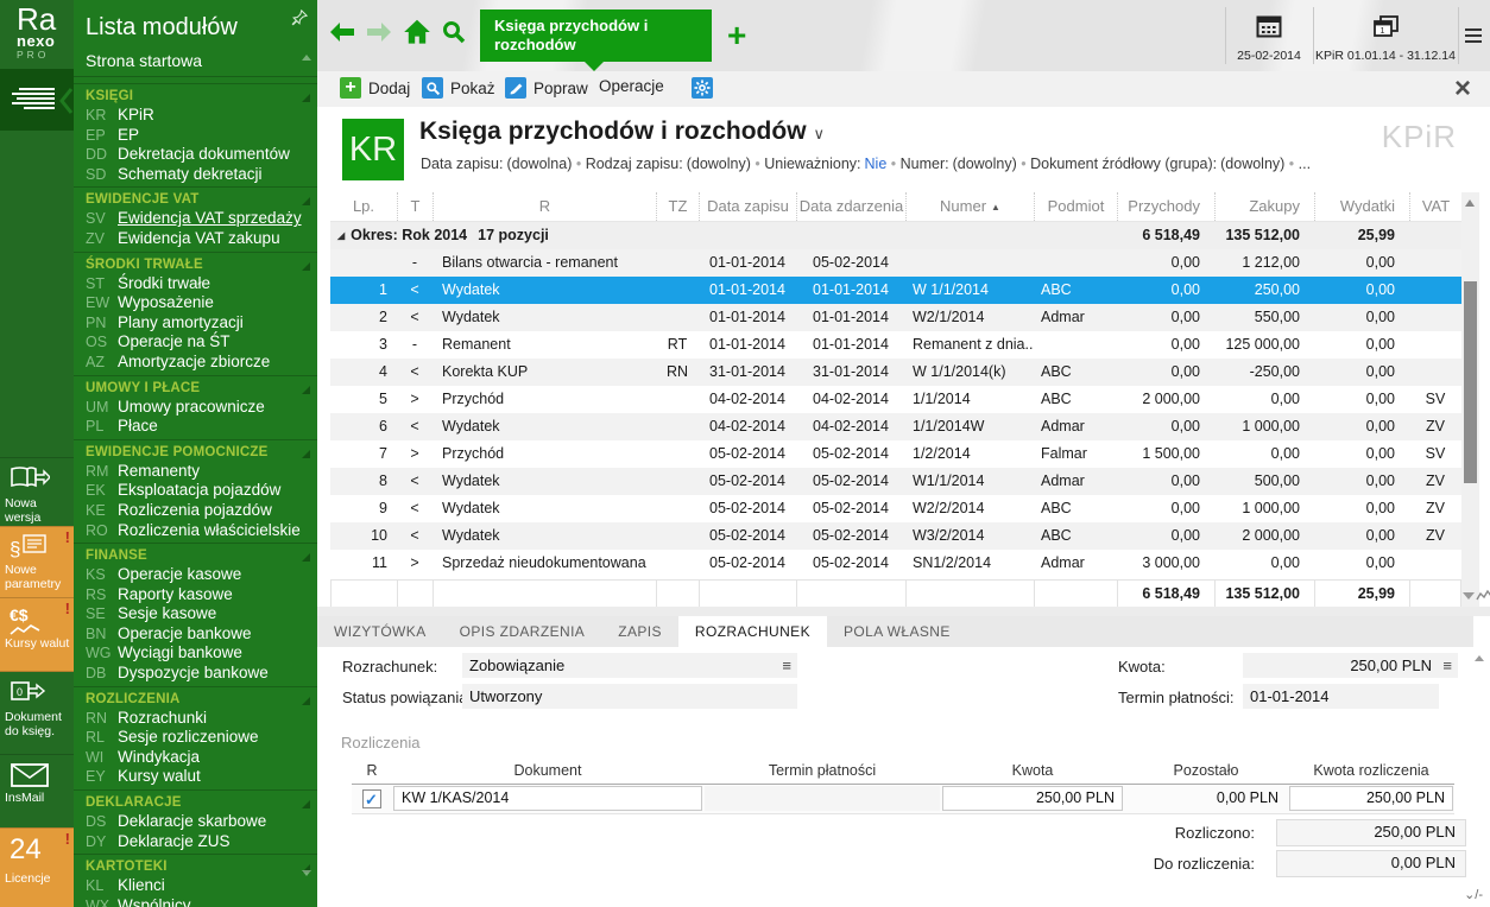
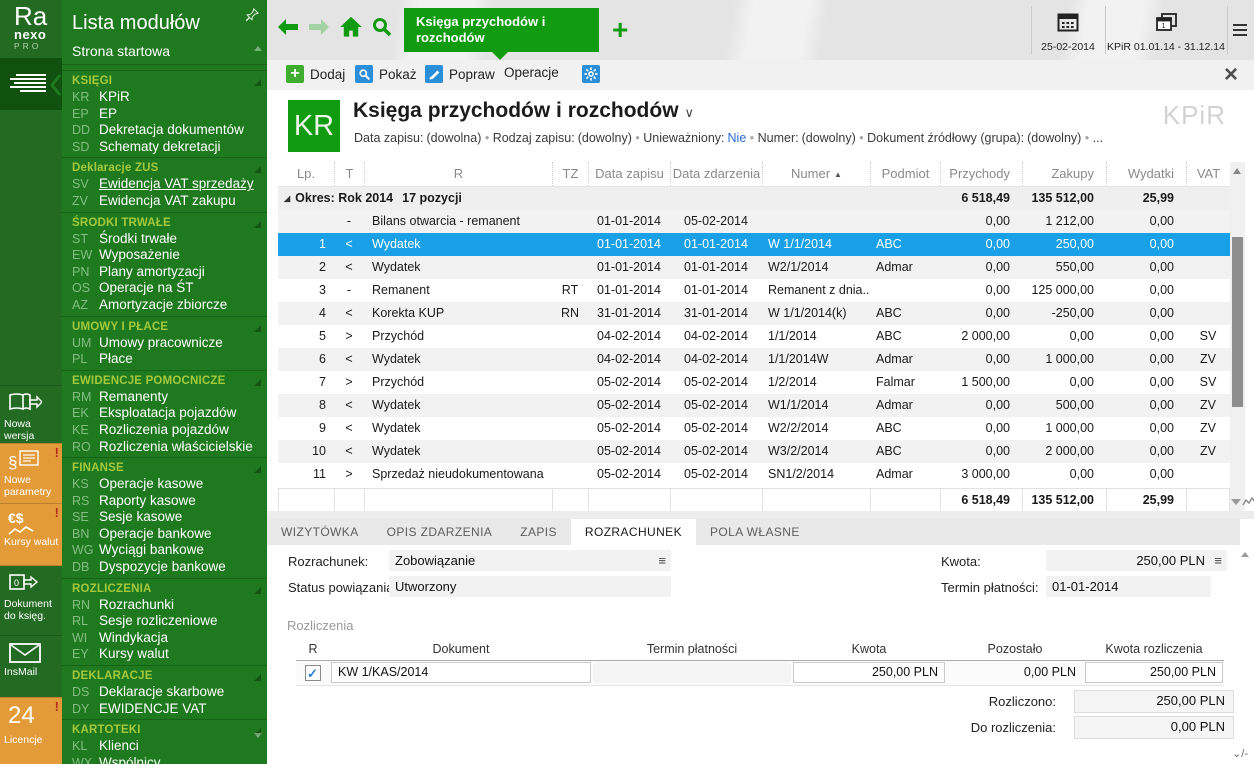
  Ra
  nexo
  PRO
  Nowa wersja
  !
  §
  Nowe parametry
  !
  €$
  Kursy walut
  0
  Dokument do księg.
  InsMail
  !
  24
  Licencje
  Lista modułów
  Strona startowa
  KSIĘGI
  KR KPiR
  EP EP
  DD Dekretacja dokumentów
  SD Schematy dekretacji
- EWIDENCJE VAT
+ Deklaracje ZUS
  SV Ewidencja VAT sprzedaży
  ZV Ewidencja VAT zakupu
  ŚRODKI TRWAŁE
  ST Środki trwałe
  EW Wyposażenie
  PN Plany amortyzacji
  OS Operacje na ŚT
  AZ Amortyzacje zbiorcze
  UMOWY I PŁACE
  UM Umowy pracownicze
  PL Płace
  EWIDENCJE POMOCNICZE
  RM Remanenty
  EK Eksploatacja pojazdów
  KE Rozliczenia pojazdów
  RO Rozliczenia właścicielskie
  FINANSE
  KS Operacje kasowe
  RS Raporty kasowe
  SE Sesje kasowe
  BN Operacje bankowe
  WG Wyciągi bankowe
  DB Dyspozycje bankowe
  ROZLICZENIA
  RN Rozrachunki
  RL Sesje rozliczeniowe
  WI Windykacja
  EY Kursy walut
  DEKLARACJE
  DS Deklaracje skarbowe
- DY Deklaracje ZUS
+ DY EWIDENCJE VAT
  KARTOTEKI
  KL Klienci
  WX Wspólnicy
  Księga przychodów i rozchodów
  +
  25-02-2014
  KPiR 01.01.14 - 31.12.14
  +
  Dodaj
  Pokaż
  Popraw
  Operacje
  ×
  KR
  Księga przychodów i rozchodów ∨
  Data zapisu: (dowolna) Rodzaj zapisu: (dowolny) Unieważniony: Nie Numer: (dowolny) Dokument źródłowy (grupa): (dowolny) ...
  KPiR
  Lp.
  T
  R
  TZ
  Data zapisu
  Data zdarzenia
  Numer ▲
  Podmiot
  Przychody
  Zakupy
  Wydatki
  VAT
  ◢ Okres: Rok 2014 17 pozycji
  6 518,49
  135 512,00
  25,99
  -
  Bilans otwarcia - remanent
  01-01-2014
  05-02-2014
  0,00
  1 212,00
  0,00
  1
  <
  Wydatek
  01-01-2014
  01-01-2014
  W 1/1/2014
  ABC
  0,00
  250,00
  0,00
  2
  <
  Wydatek
  01-01-2014
  01-01-2014
  W2/1/2014
  Admar
  0,00
  550,00
  0,00
  3
  -
  Remanent
  RT
  01-01-2014
  01-01-2014
  Remanent z dnia..
  0,00
  125 000,00
  0,00
  4
  <
  Korekta KUP
  RN
  31-01-2014
  31-01-2014
  W 1/1/2014(k)
  ABC
  0,00
  -250,00
  0,00
  5
  >
  Przychód
  04-02-2014
  04-02-2014
  1/1/2014
  ABC
  2 000,00
  0,00
  0,00
  SV
  6
  <
  Wydatek
  04-02-2014
  04-02-2014
  1/1/2014W
  Admar
  0,00
  1 000,00
  0,00
  ZV
  7
  >
  Przychód
  05-02-2014
  05-02-2014
  1/2/2014
  Falmar
  1 500,00
  0,00
  0,00
  SV
  8
  <
  Wydatek
  05-02-2014
  05-02-2014
  W1/1/2014
  Admar
  0,00
  500,00
  0,00
  ZV
  9
  <
  Wydatek
  05-02-2014
  05-02-2014
  W2/2/2014
  ABC
  0,00
  1 000,00
  0,00
  ZV
  10
  <
  Wydatek
  05-02-2014
  05-02-2014
  W3/2/2014
  ABC
  0,00
  2 000,00
  0,00
  ZV
  11
  >
  Sprzedaż nieudokumentowana
  05-02-2014
  05-02-2014
  SN1/2/2014
  Admar
  3 000,00
  0,00
  0,00
  6 518,49
  135 512,00
  25,99
  WIZYTÓWKA
  OPIS ZDARZENIA
  ZAPIS
  ROZRACHUNEK
  POLA WŁASNE
  Rozrachunek:
  Zobowiązanie
  ≡
  Status powiązani
  Utworzony
  Kwota:
  250,00 PLN
  ≡
  Termin płatności:
  01-01-2014
  Rozliczenia
  R
  Dokument
  Termin płatności
  Kwota
  Pozostało
  Kwota rozliczenia
  ✓
  KW 1/KAS/2014
  250,00 PLN
  0,00 PLN
  250,00 PLN
  Rozliczono:
  250,00 PLN
  Do rozliczenia:
  0,00 PLN
  ⌄/-
